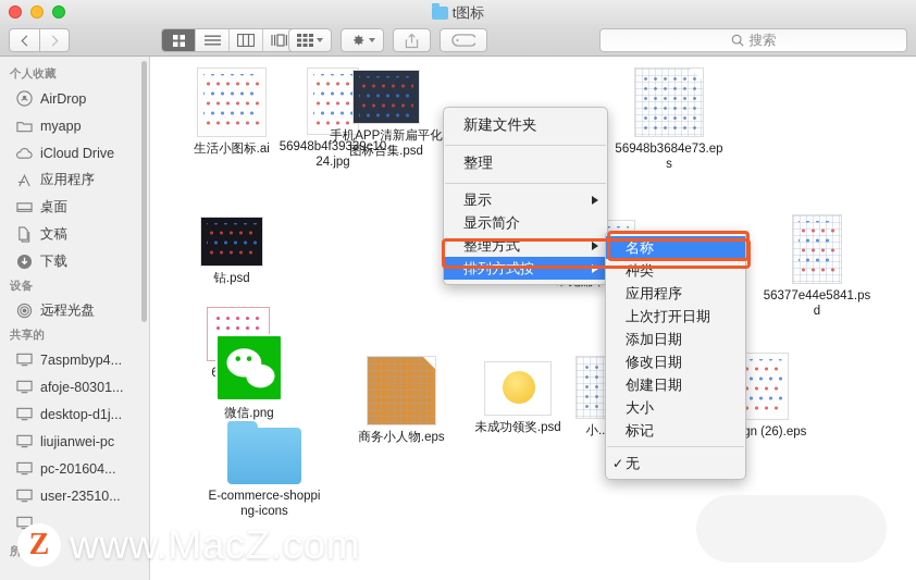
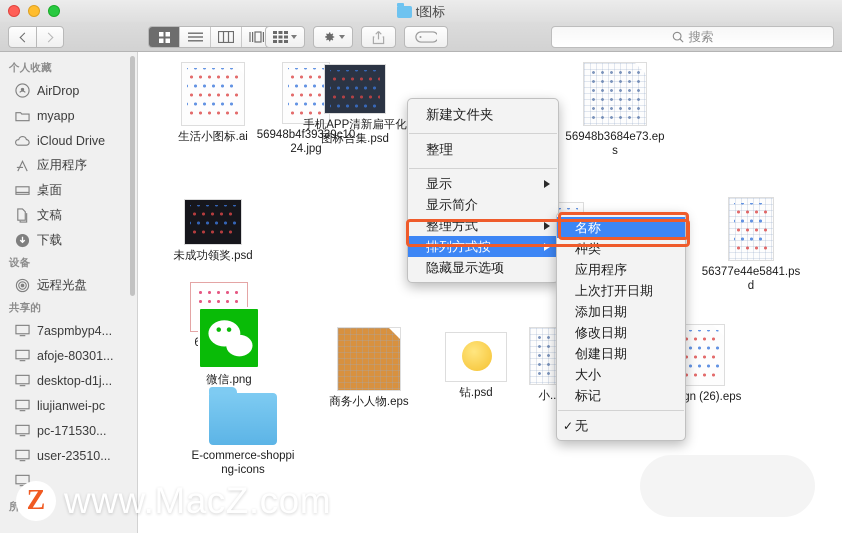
  t图标
  搜索
  个人收藏
  AirDrop
  myapp
  iCloud Drive
  应用程序
  桌面
  文稿
  下载
  设备
  远程光盘
  共享的
  7aspmbyp4...
  afoje-80301...
  desktop-d1j...
  liujianwei-pc
- pc-201604...
+ pc-171530...
  user-23510...
  生活小图标.ai
  56948b4f39339c1024.jpg
  手机APP清新扁平化图标合集.psd
  56948b3684e73.eps
- 钻.psd
+ 未成功领奖.psd
  56377e44e5841.psd
  微信.png
  商务小人物.eps
- 未成功领奖.psd
+ 钻.psd
  小..
  E-commerce-shopping-icons
  新建文件夹
  整理
  显示
  显示简介
  整理方式
  排列方式按
+ 隐藏显示选项
  名称
  种类
  应用程序
  上次打开日期
  添加日期
  修改日期
  创建日期
  大小
  标记
  ✓
  无
  Z
  www.MacZ.com
